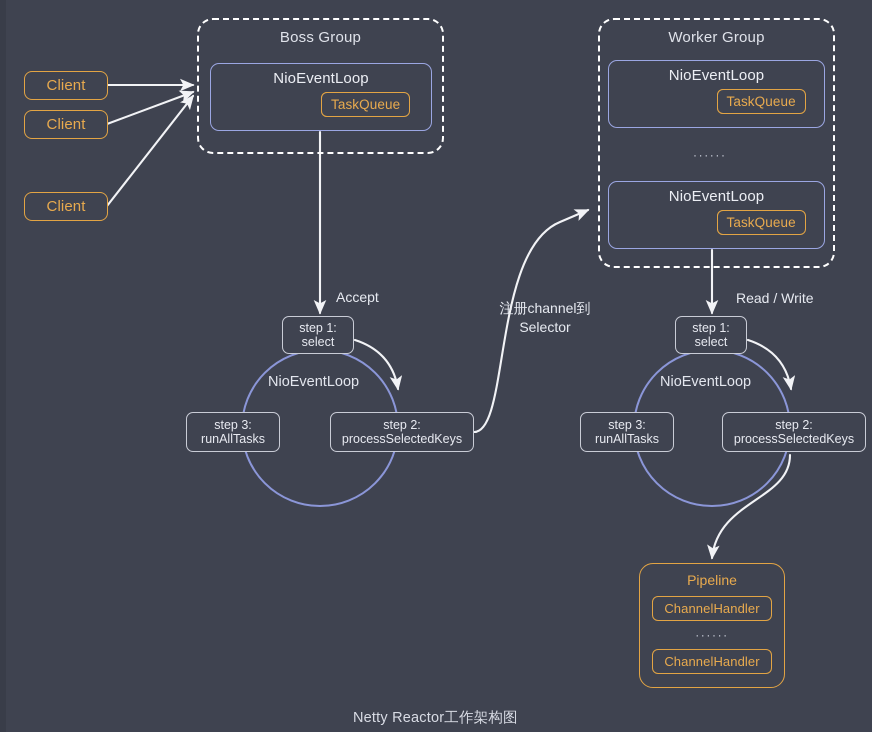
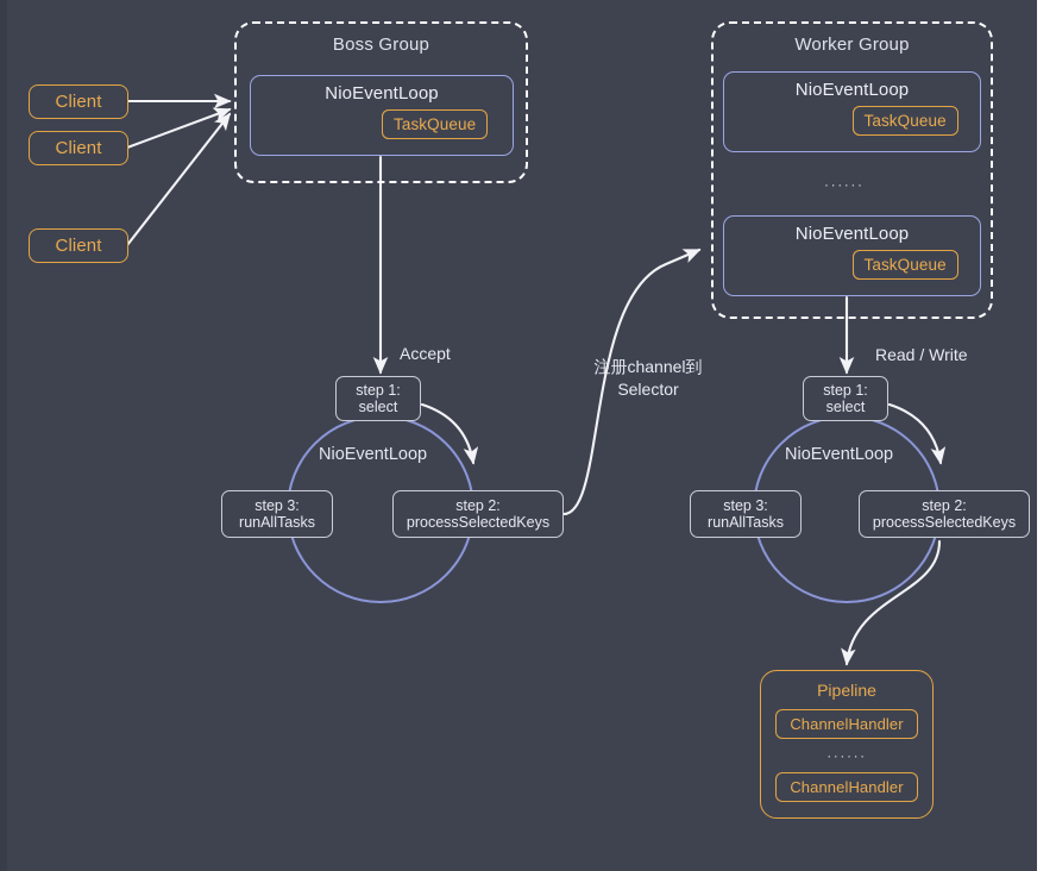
  Client
  Client
  Client
  Boss Group
  NioEventLoop
  TaskQueue
  Worker Group
  NioEventLoop
  TaskQueue
  ······
  NioEventLoop
  TaskQueue
  Accept
  Read / Write
  注册channel到
  Selector
  NioEventLoop
  step 1:
  select
  step 2:
  processSelectedKeys
  step 3:
  runAllTasks
  NioEventLoop
  step 1:
  select
  step 2:
  processSelectedKeys
  step 3:
  runAllTasks
  Pipeline
  ChannelHandler
  ······
  ChannelHandler
- Netty Reactor工作架构图
